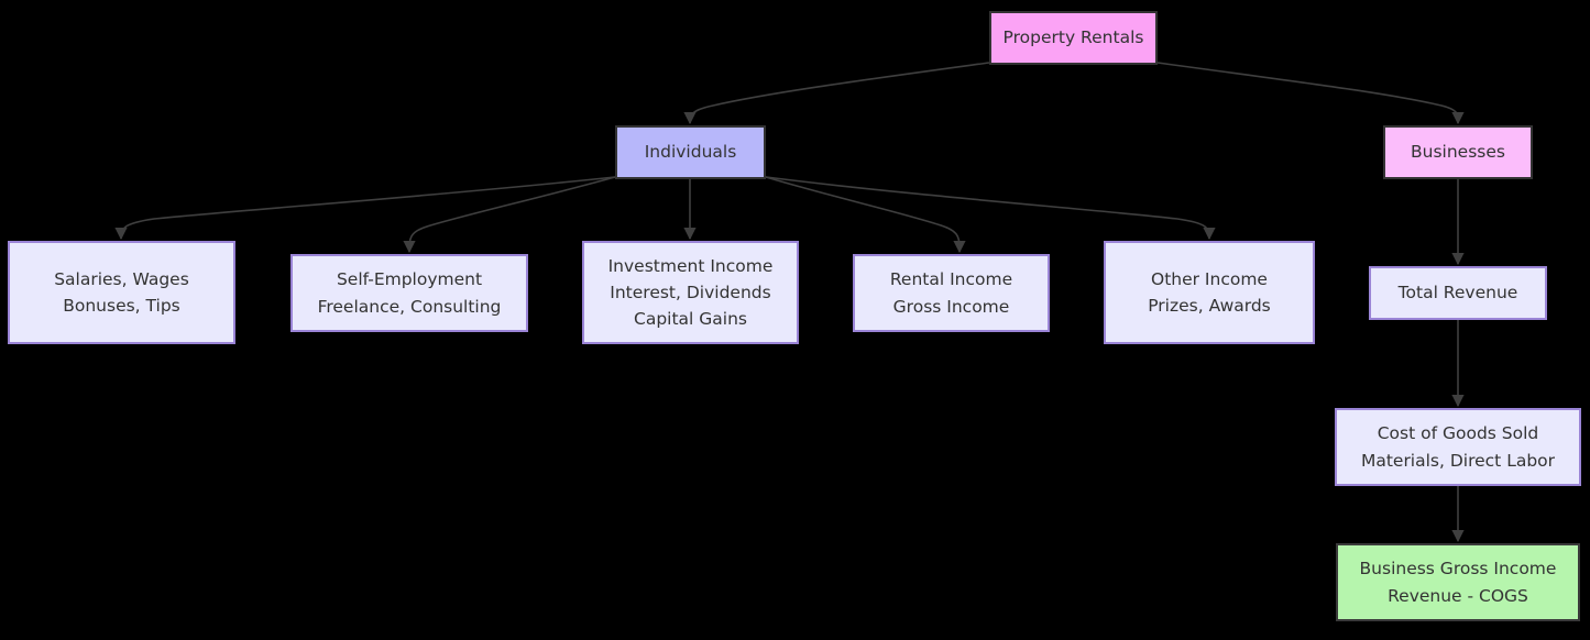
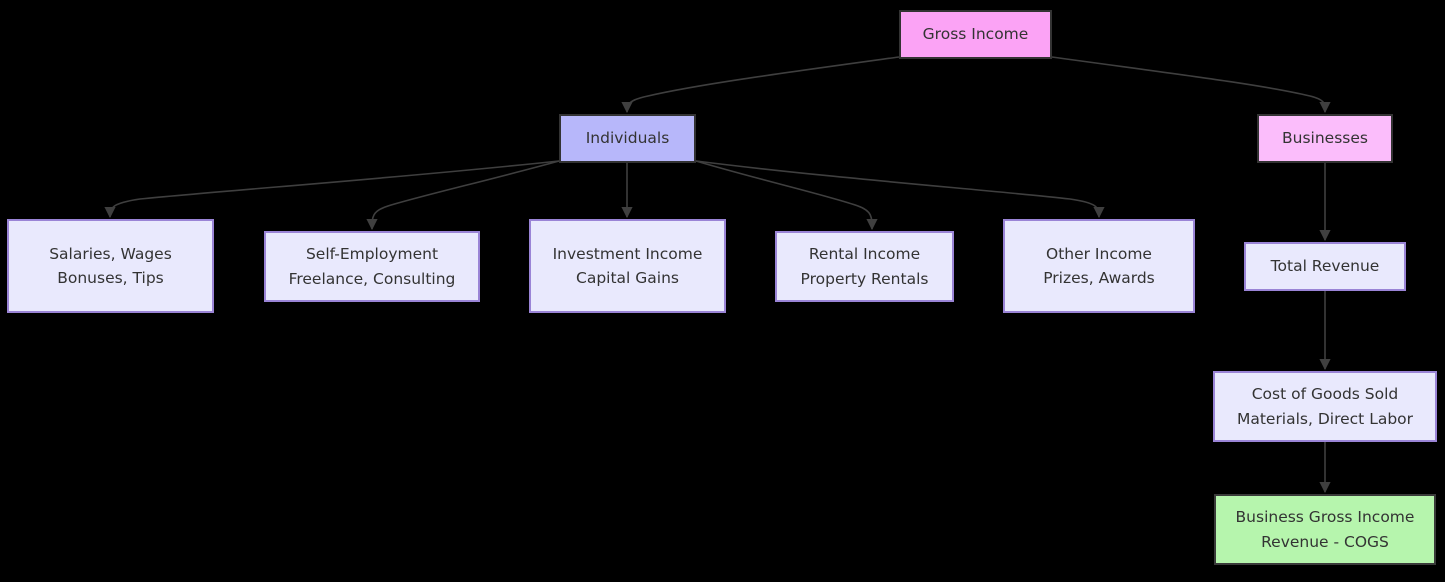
- Property Rentals
+ Gross Income
  Individuals
  Businesses
  Salaries, Wages
  Bonuses, Tips
  Self-Employment
  Freelance, Consulting
  Investment Income
- Interest, Dividends
  Capital Gains
  Rental Income
- Gross Income
+ Property Rentals
  Other Income
  Prizes, Awards
  Total Revenue
  Cost of Goods Sold
  Materials, Direct Labor
  Business Gross Income
  Revenue - COGS
